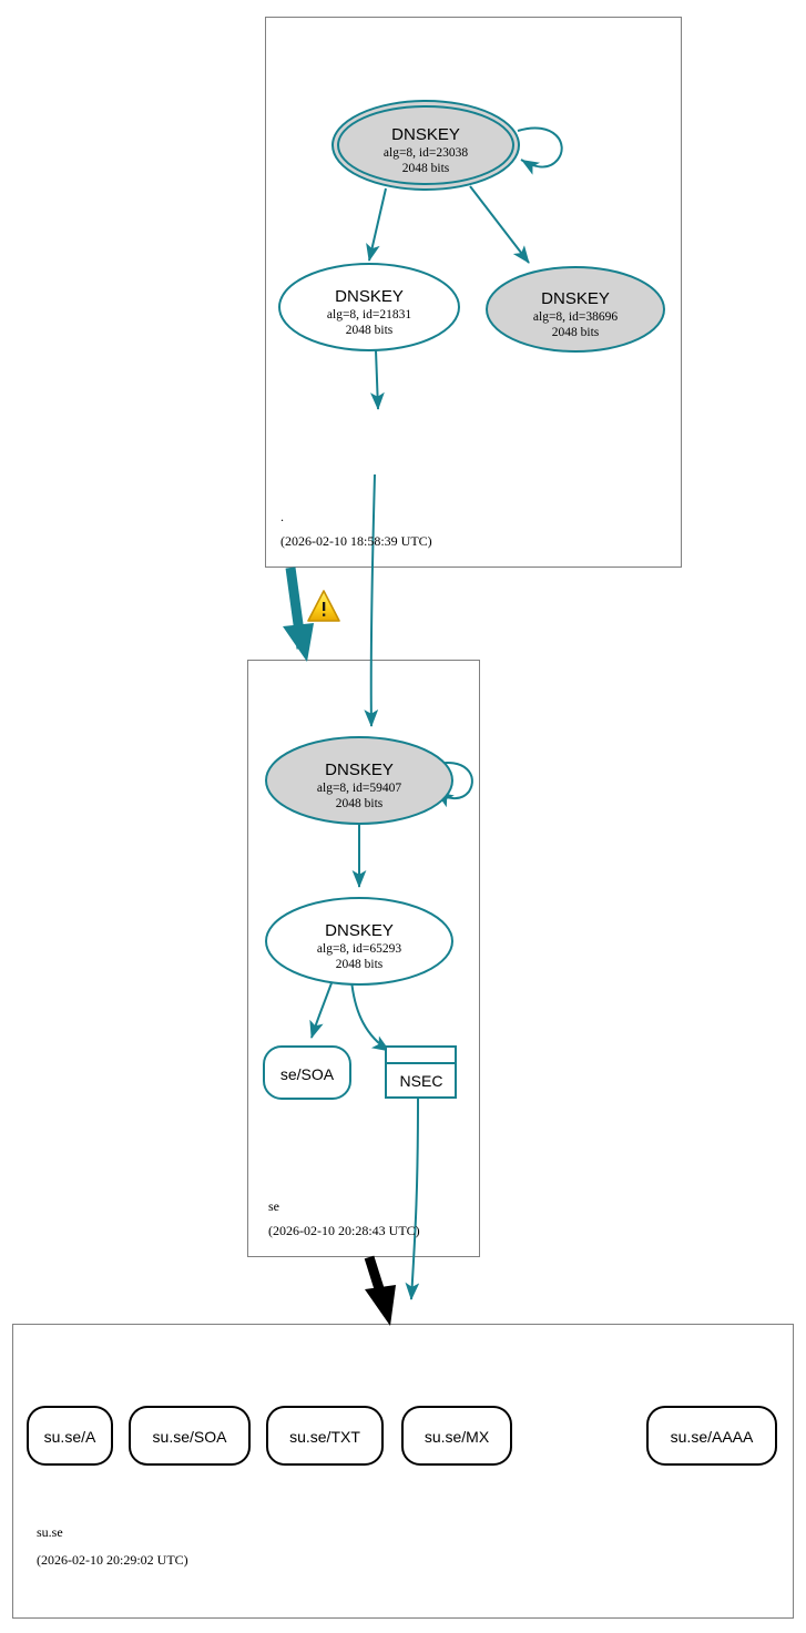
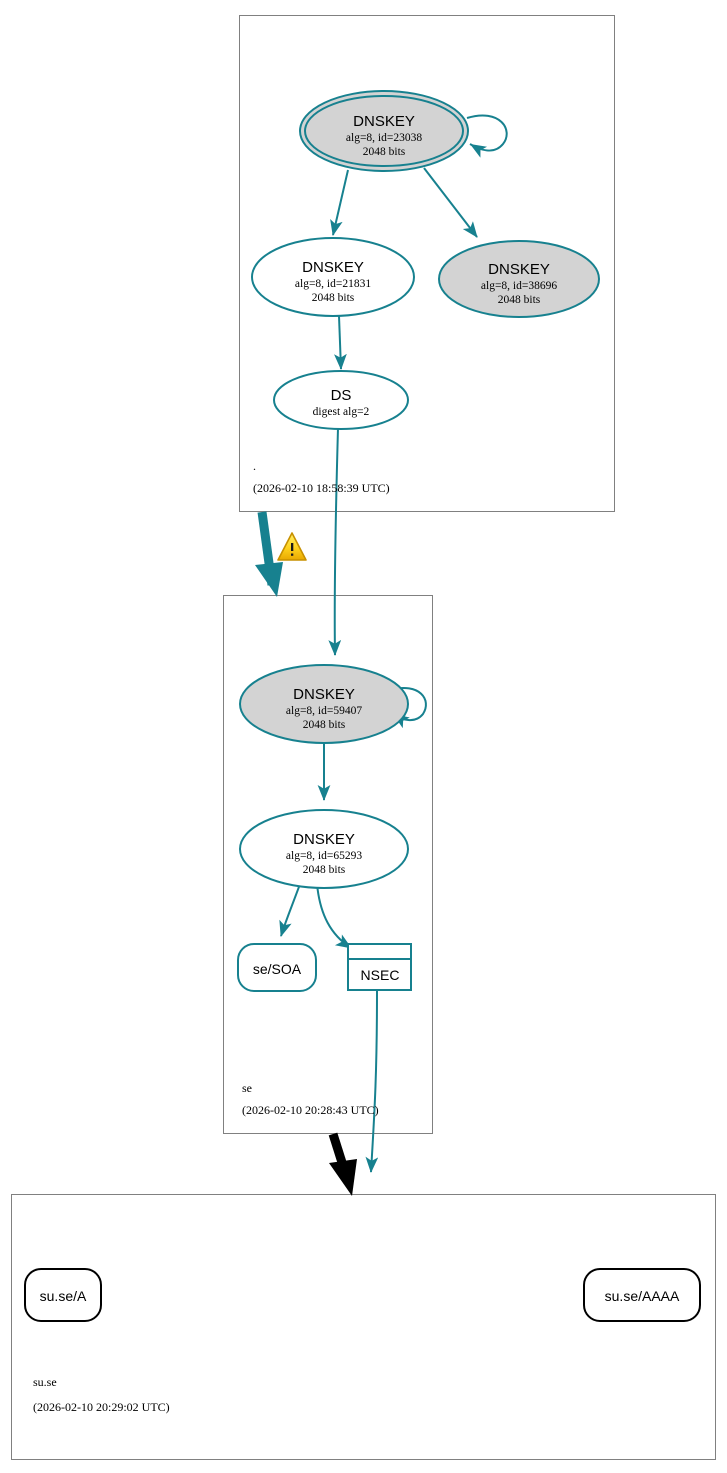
  DNSKEY
  alg=8, id=23038
  2048 bits
  DNSKEY
  alg=8, id=21831
  2048 bits
  DNSKEY
  alg=8, id=38696
  2048 bits
+ DS
+ digest alg=2
  .
  (2026-02-10 18:58:39 UTC)
  DNSKEY
  alg=8, id=59407
  2048 bits
  DNSKEY
  alg=8, id=65293
  2048 bits
  se/SOA
  NSEC
  se
  (2026-02-10 20:28:43 UTC)
  su.se/A
- su.se/SOA
- su.se/TXT
- su.se/MX
  su.se/AAAA
  su.se
  (2026-02-10 20:29:02 UTC)
